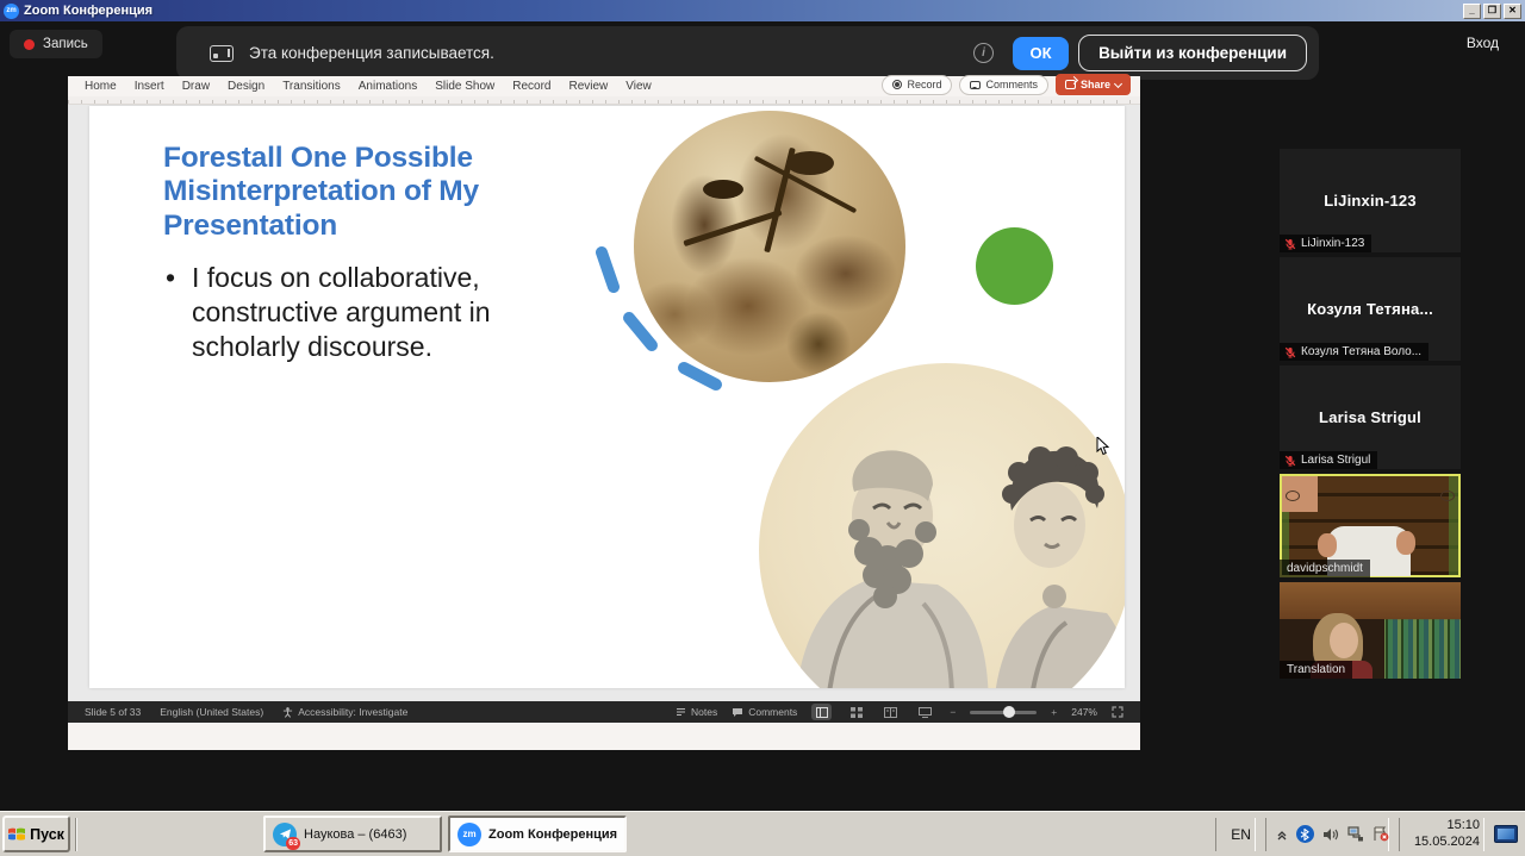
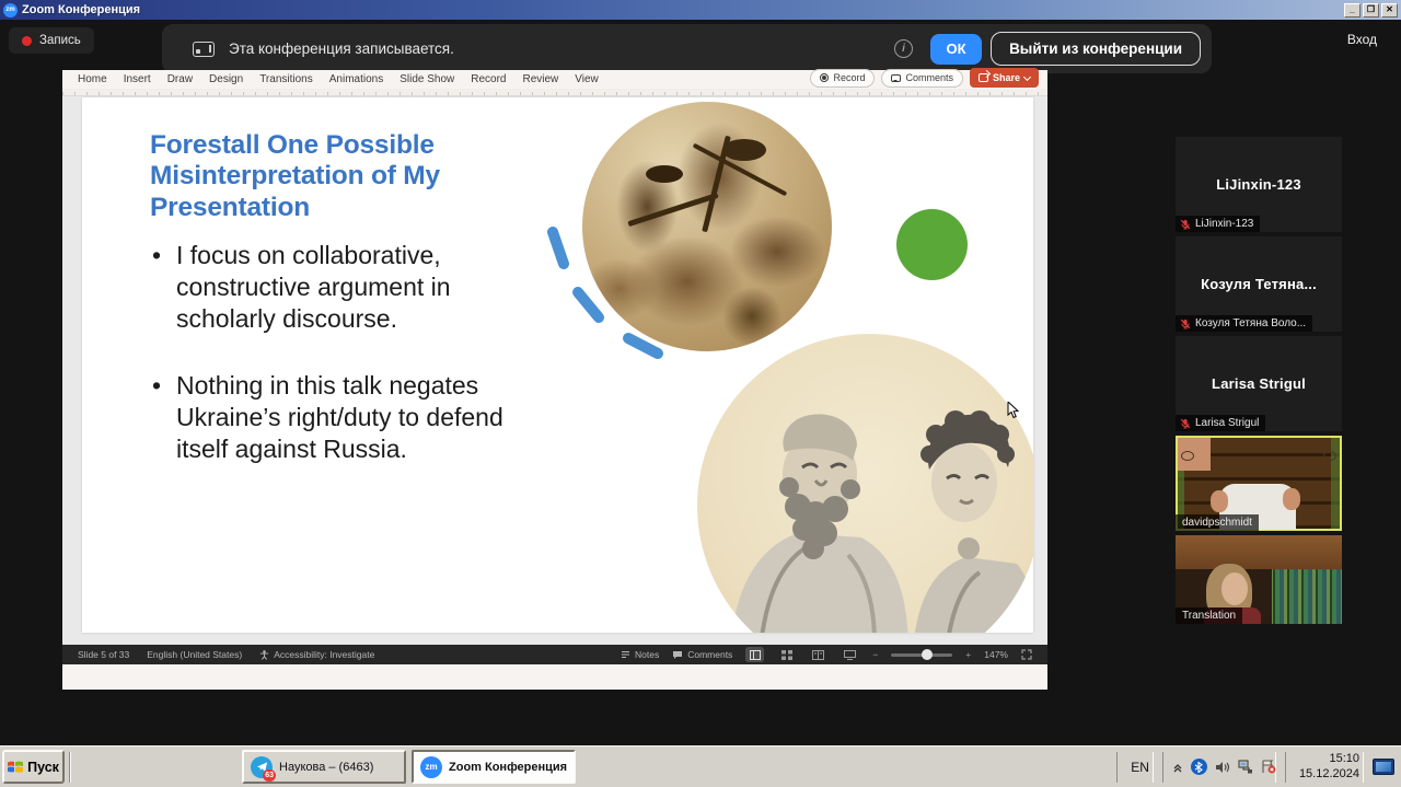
  Zoom Конференция
  _
  ❐
  ✕
  Запись
  Эта конференция записывается.
  i
  ОК
  Выйти из конференции
  Вход
  Home
  Insert
  Draw
  Design
  Transitions
  Animations
  Slide Show
  Record
  Review
  View
  Record
  Comments
  Share
  Forestall One Possible Misinterpretation of My Presentation
  I focus on collaborative, constructive argument in scholarly discourse.
+ Nothing in this talk negates Ukraine’s right/duty to defend itself against Russia.
  Slide 5 of 33
  English (United States)
  Accessibility: Investigate
  Notes
  Comments
  −
  +
- 247%
+ 147%
  LiJinxin-123
  LiJinxin-123
  Козуля Тетяна...
  Козуля Тетяна Воло...
  Larisa Strigul
  Larisa Strigul
  davidpschmidt
  Translation
  Пуск
  Наукова – (6463)
  zm
  Zoom Конференция
  EN
  15:10
- 15.05.2024
+ 15.12.2024
